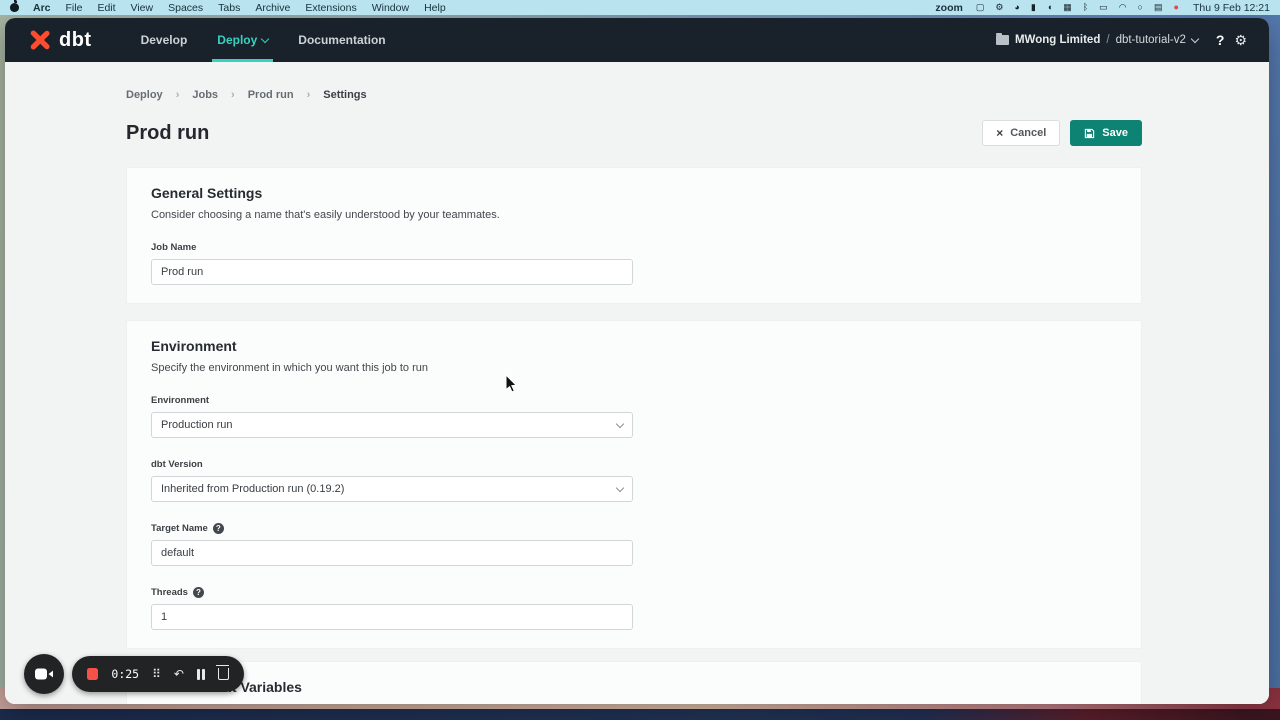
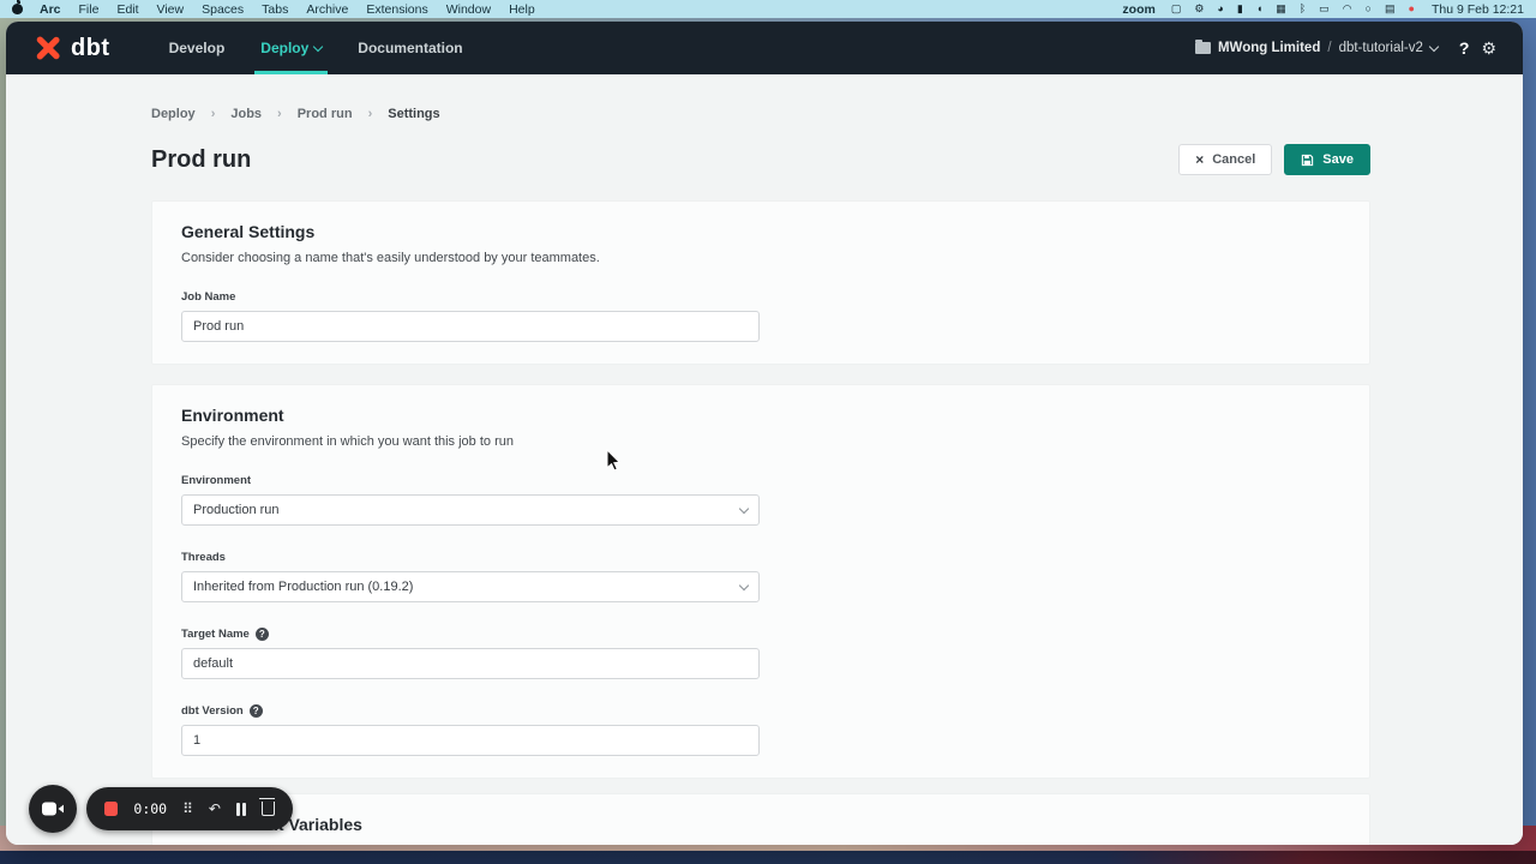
  Arc
  File
  Edit
  View
  Spaces
  Tabs
  Archive
  Extensions
  Window
  Help
  zoom
  ▢
  ⚙
  ◕
  ▮
  ◖
  ▦
  ᛒ
  ▭
  ◠
  ○
  ▤
  ●
  Thu 9 Feb 12:21
  dbt
  Develop
  Deploy
  Documentation
  MWong Limited
  /
  dbt-tutorial-v2
  ?
  ⚙
  Deploy
  ›
  Jobs
  ›
  Prod run
  ›
  Settings
  Prod run
  ×
  Cancel
  Save
  General Settings
  Consider choosing a name that's easily understood by your teammates.
  Job Name
  Prod run
  Environment
  Specify the environment in which you want this job to run
  Environment
  Production run
- dbt Version
+ Threads
  Inherited from Production run (0.19.2)
  Target Name
  ?
  default
- Threads
+ dbt Version
  ?
  1
- 0:25
+ 0:00
  ⠿
  ↶
